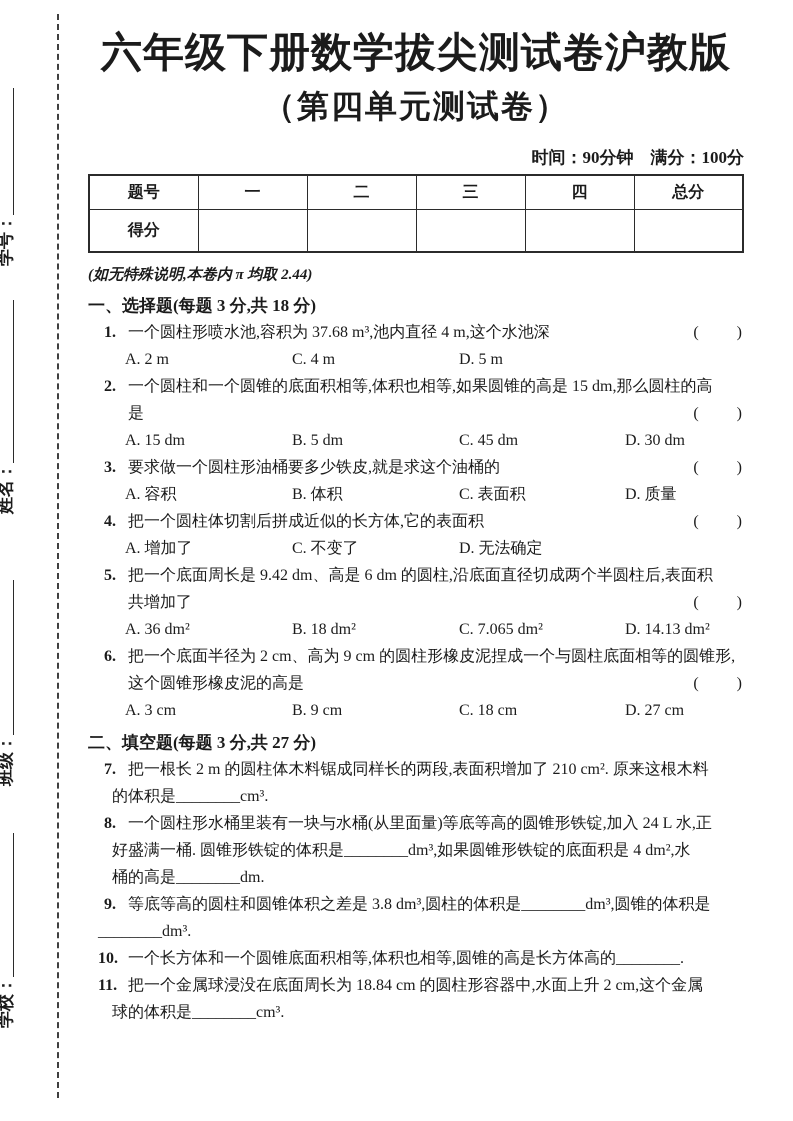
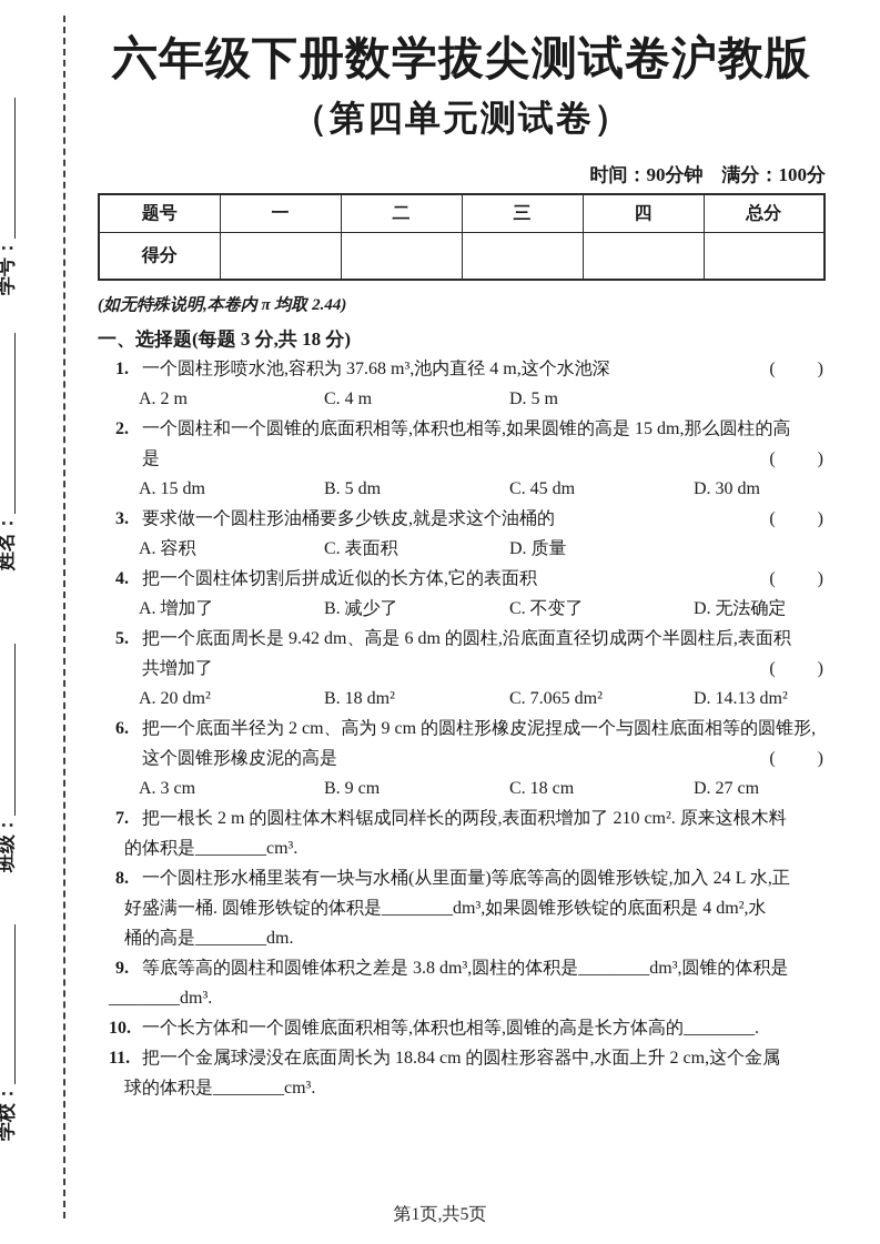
  六年级下册数学拔尖测试卷沪教版
  （第四单元测试卷）
  时间：90分钟 满分：100分
  题号	一	二	三	四	总分
  得分
  (如无特殊说明,本卷内 π 均取 2.44)
  一、选择题(每题 3 分,共 18 分)
  1.
  一个圆柱形喷水池,容积为 37.68 m³,池内直径 4 m,这个水池深
  ( )
  A. 2 m
  C. 4 m
  D. 5 m
  2.
  一个圆柱和一个圆锥的底面积相等,体积也相等,如果圆锥的高是 15 dm,那么圆柱的高
  是
  ( )
  A. 15 dm
  B. 5 dm
  C. 45 dm
  D. 30 dm
  3.
  要求做一个圆柱形油桶要多少铁皮,就是求这个油桶的
  ( )
  A. 容积
- B. 体积
  C. 表面积
  D. 质量
  4.
  把一个圆柱体切割后拼成近似的长方体,它的表面积
  ( )
  A. 增加了
+ B. 减少了
  C. 不变了
  D. 无法确定
  5.
  把一个底面周长是 9.42 dm、高是 6 dm 的圆柱,沿底面直径切成两个半圆柱后,表面积
  共增加了
  ( )
- A. 36 dm²
+ A. 20 dm²
  B. 18 dm²
  C. 7.065 dm²
  D. 14.13 dm²
  6.
  把一个底面半径为 2 cm、高为 9 cm 的圆柱形橡皮泥捏成一个与圆柱底面相等的圆锥形,
  这个圆锥形橡皮泥的高是
  ( )
  A. 3 cm
  B. 9 cm
  C. 18 cm
  D. 27 cm
- 二、填空题(每题 3 分,共 27 分)
  7.
  把一根长 2 m 的圆柱体木料锯成同样长的两段,表面积增加了 210 cm². 原来这根木料
  的体积是________cm³.
  8.
  一个圆柱形水桶里装有一块与水桶(从里面量)等底等高的圆锥形铁锭,加入 24 L 水,正
  好盛满一桶. 圆锥形铁锭的体积是________dm³,如果圆锥形铁锭的底面积是 4 dm²,水
  桶的高是________dm.
  9.
  等底等高的圆柱和圆锥体积之差是 3.8 dm³,圆柱的体积是________dm³,圆锥的体积是
  ________dm³.
  10.
  一个长方体和一个圆锥底面积相等,体积也相等,圆锥的高是长方体高的________.
  11.
  把一个金属球浸没在底面周长为 18.84 cm 的圆柱形容器中,水面上升 2 cm,这个金属
  球的体积是________cm³.
+ 第1页,共5页
